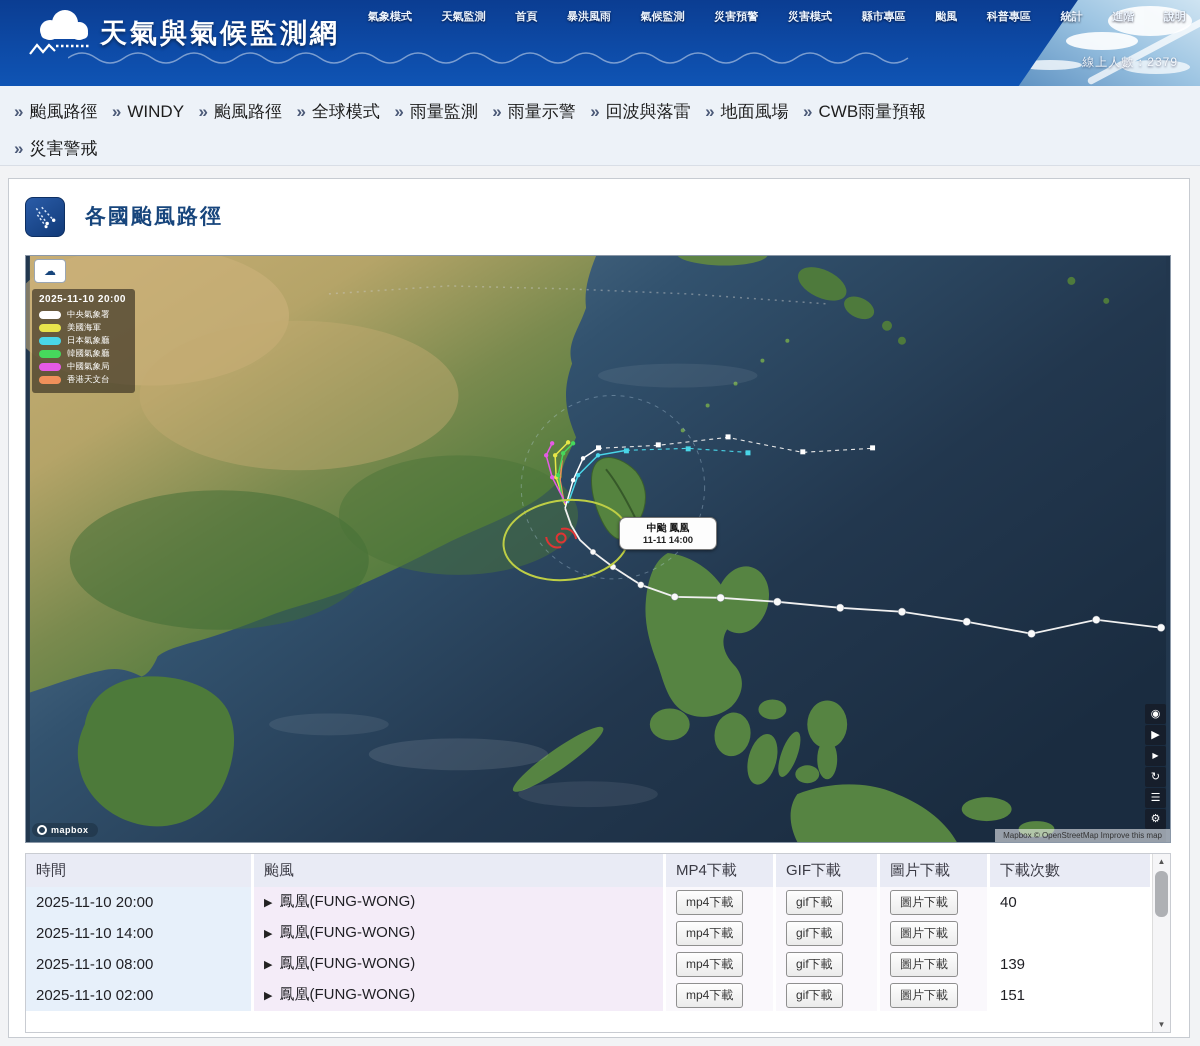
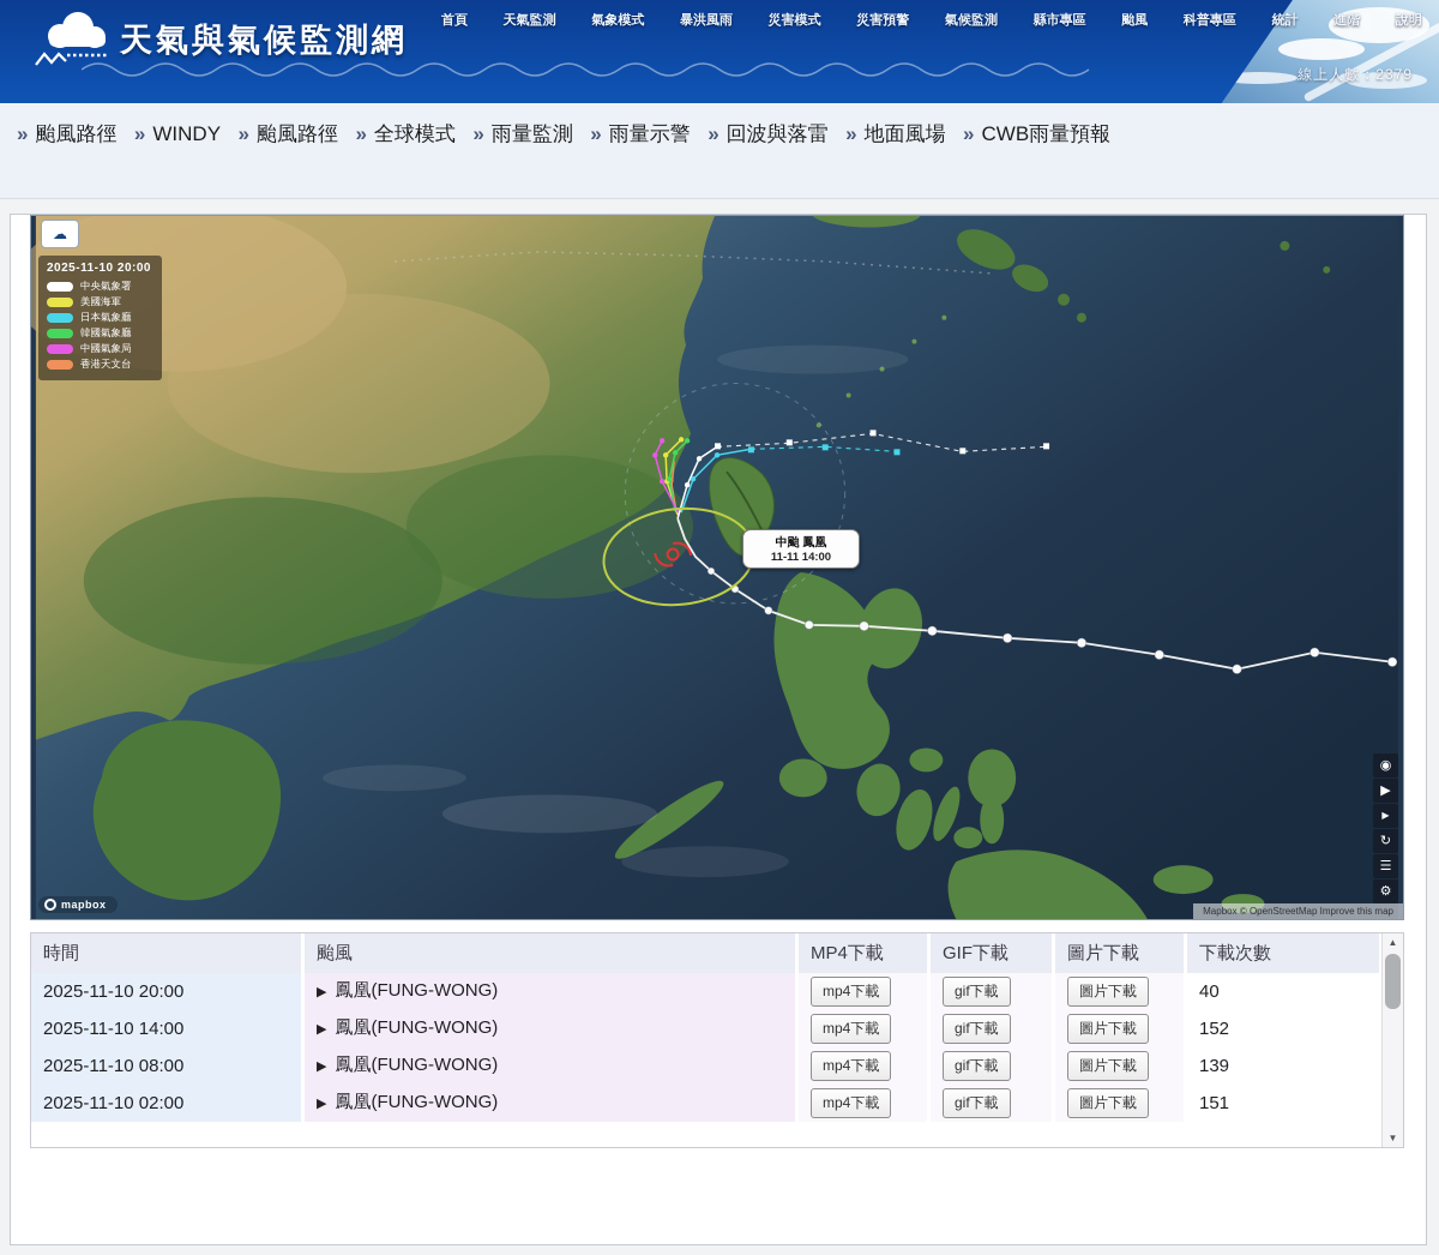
  天氣與氣候監測網
- 氣象模式
+ 首頁
  天氣監測
- 首頁
+ 氣象模式
  暴洪風雨
- 氣候監測
+ 災害模式
  災害預警
- 災害模式
+ 氣候監測
  縣市專區
  颱風
  科普專區
  統計
  進階
  說明
  線上人數：2379
  » 颱風路徑 » WINDY » 颱風路徑 » 全球模式 » 雨量監測 » 雨量示警 » 回波與落雷 » 地面風場 » CWB雨量預報
- » 災害警戒
- 各國颱風路徑
  ☁
  2025-11-10 20:00
  中央氣象署
  美國海軍
  日本氣象廳
  韓國氣象廳
  中國氣象局
  香港天文台
  中颱 鳳凰
  11-11 14:00
  ◉
  ▶
  ▶
  ↻
  ☰
  ⚙
  mapbox
  Mapbox © OpenStreetMap Improve this map
  時間
  颱風
  MP4下載
  GIF下載
  圖片下載
  下載次數
  2025-11-10 20:00
  ▶
  鳳凰(FUNG-WONG)
  mp4下載
  gif下載
  圖片下載
  40
  2025-11-10 14:00
  ▶
  鳳凰(FUNG-WONG)
  mp4下載
  gif下載
  圖片下載
+ 152
  2025-11-10 08:00
  ▶
  鳳凰(FUNG-WONG)
  mp4下載
  gif下載
  圖片下載
  139
  2025-11-10 02:00
  ▶
  鳳凰(FUNG-WONG)
  mp4下載
  gif下載
  圖片下載
  151
  ▲
  ▼
